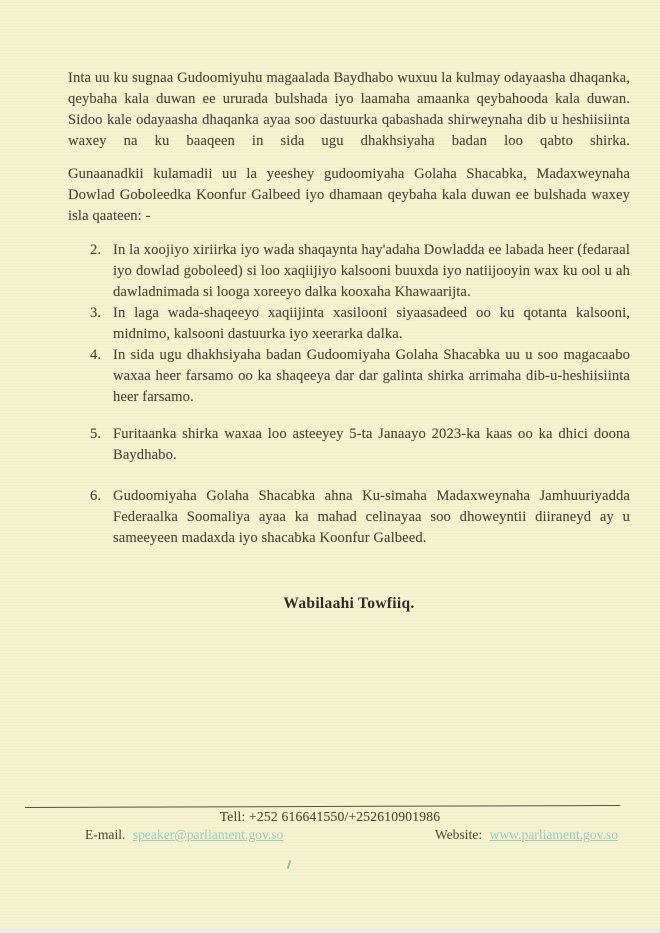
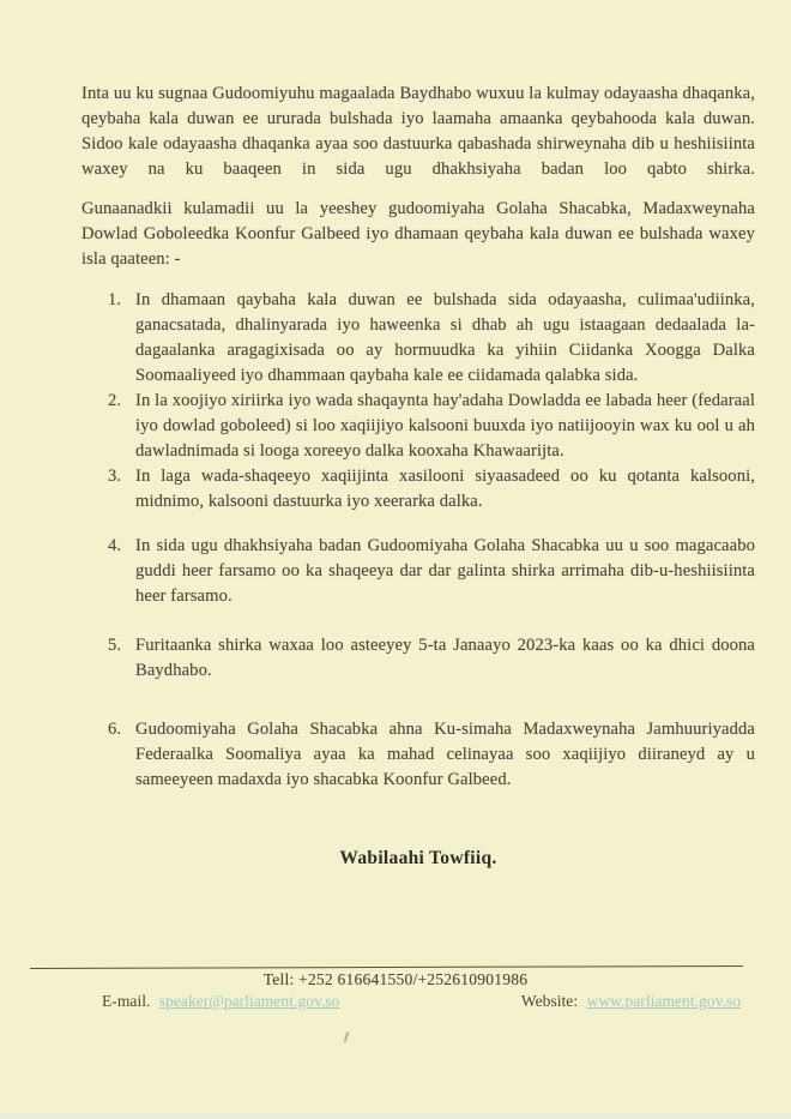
  Inta uu ku sugnaa Gudoomiyuhu magaalada Baydhabo wuxuu la kulmay odayaasha dhaqanka, qeybaha kala duwan ee ururada bulshada iyo laamaha amaanka qeybahooda kala duwan. Sidoo kale odayaasha dhaqanka ayaa soo dastuurka qabashada shirweynaha dib u heshiisiinta waxey na ku baaqeen in sida ugu dhakhsiyaha badan loo qabto shirka.
  Gunaanadkii kulamadii uu la yeeshey gudoomiyaha Golaha Shacabka, Madaxweynaha Dowlad Goboleedka Koonfur Galbeed iyo dhamaan qeybaha kala duwan ee bulshada waxey isla qaateen: -
+ 1.
+ In dhamaan qaybaha kala duwan ee bulshada sida odayaasha, culimaa'udiinka, ganacsatada, dhalinyarada iyo haweenka si dhab ah ugu istaagaan dedaalada la-dagaalanka aragagixisada oo ay hormuudka ka yihiin Ciidanka Xoogga Dalka Soomaaliyeed iyo dhammaan qaybaha kale ee ciidamada qalabka sida.
  2.
  In la xoojiyo xiriirka iyo wada shaqaynta hay'adaha Dowladda ee labada heer (fedaraal iyo dowlad goboleed) si loo xaqiijiyo kalsooni buuxda iyo natiijooyin wax ku ool u ah dawladnimada si looga xoreeyo dalka kooxaha Khawaarijta.
  3.
  In laga wada-shaqeeyo xaqiijinta xasilooni siyaasadeed oo ku qotanta kalsooni, midnimo, kalsooni dastuurka iyo xeerarka dalka.
  4.
- In sida ugu dhakhsiyaha badan Gudoomiyaha Golaha Shacabka uu u soo magacaabo waxaa heer farsamo oo ka shaqeeya dar dar galinta shirka arrimaha dib-u-heshiisiinta heer farsamo.
+ In sida ugu dhakhsiyaha badan Gudoomiyaha Golaha Shacabka uu u soo magacaabo guddi heer farsamo oo ka shaqeeya dar dar galinta shirka arrimaha dib-u-heshiisiinta heer farsamo.
  5.
  Furitaanka shirka waxaa loo asteeyey 5-ta Janaayo 2023-ka kaas oo ka dhici doona Baydhabo.
  6.
- Gudoomiyaha Golaha Shacabka ahna Ku-simaha Madaxweynaha Jamhuuriyadda Federaalka Soomaliya ayaa ka mahad celinayaa soo dhoweyntii diiraneyd ay u sameeyeen madaxda iyo shacabka Koonfur Galbeed.
+ Gudoomiyaha Golaha Shacabka ahna Ku-simaha Madaxweynaha Jamhuuriyadda Federaalka Soomaliya ayaa ka mahad celinayaa soo xaqiijiyo diiraneyd ay u sameeyeen madaxda iyo shacabka Koonfur Galbeed.
  Wabilaahi Towfiiq.
  Tell: +252 616641550/+252610901986
  E-mail. speaker@parliament.gov.so
  Website: www.parliament.gov.so
